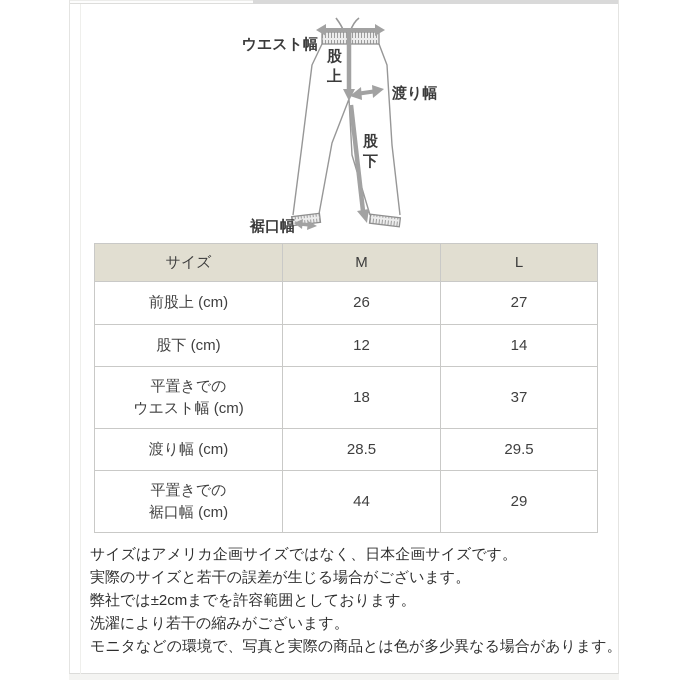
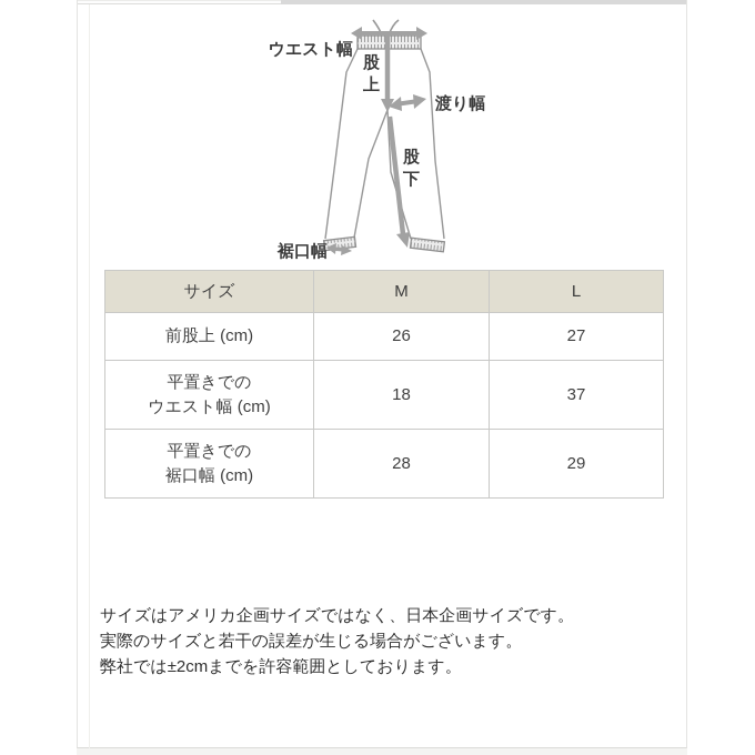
  ウエスト幅
  股上
  渡り幅
  股下
  裾口幅
  サイズ	M	L
  前股上 (cm)	26	27
- 股下 (cm)	12	14
  平置きでの ウエスト幅 (cm)	18	37
- 渡り幅 (cm)	28.5	29.5
- 平置きでの 裾口幅 (cm)	44	29
+ 平置きでの 裾口幅 (cm)	28	29
  サイズはアメリカ企画サイズではなく、日本企画サイズです。
  実際のサイズと若干の誤差が生じる場合がございます。
  弊社では±2cmまでを許容範囲としております。
- 洗濯により若干の縮みがございます。
- モニタなどの環境で、写真と実際の商品とは色が多少異なる場合があります。
